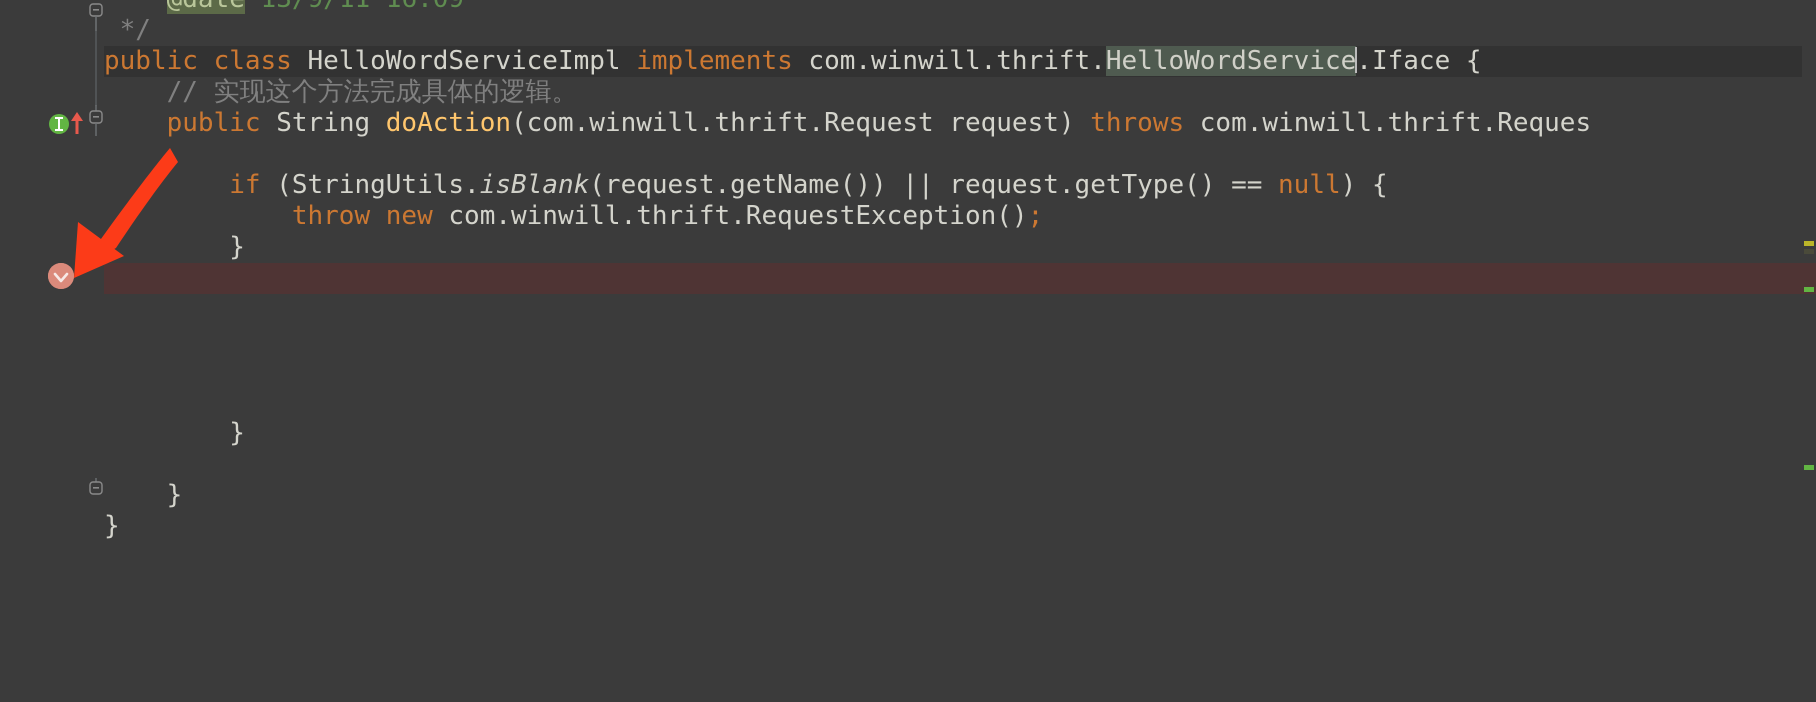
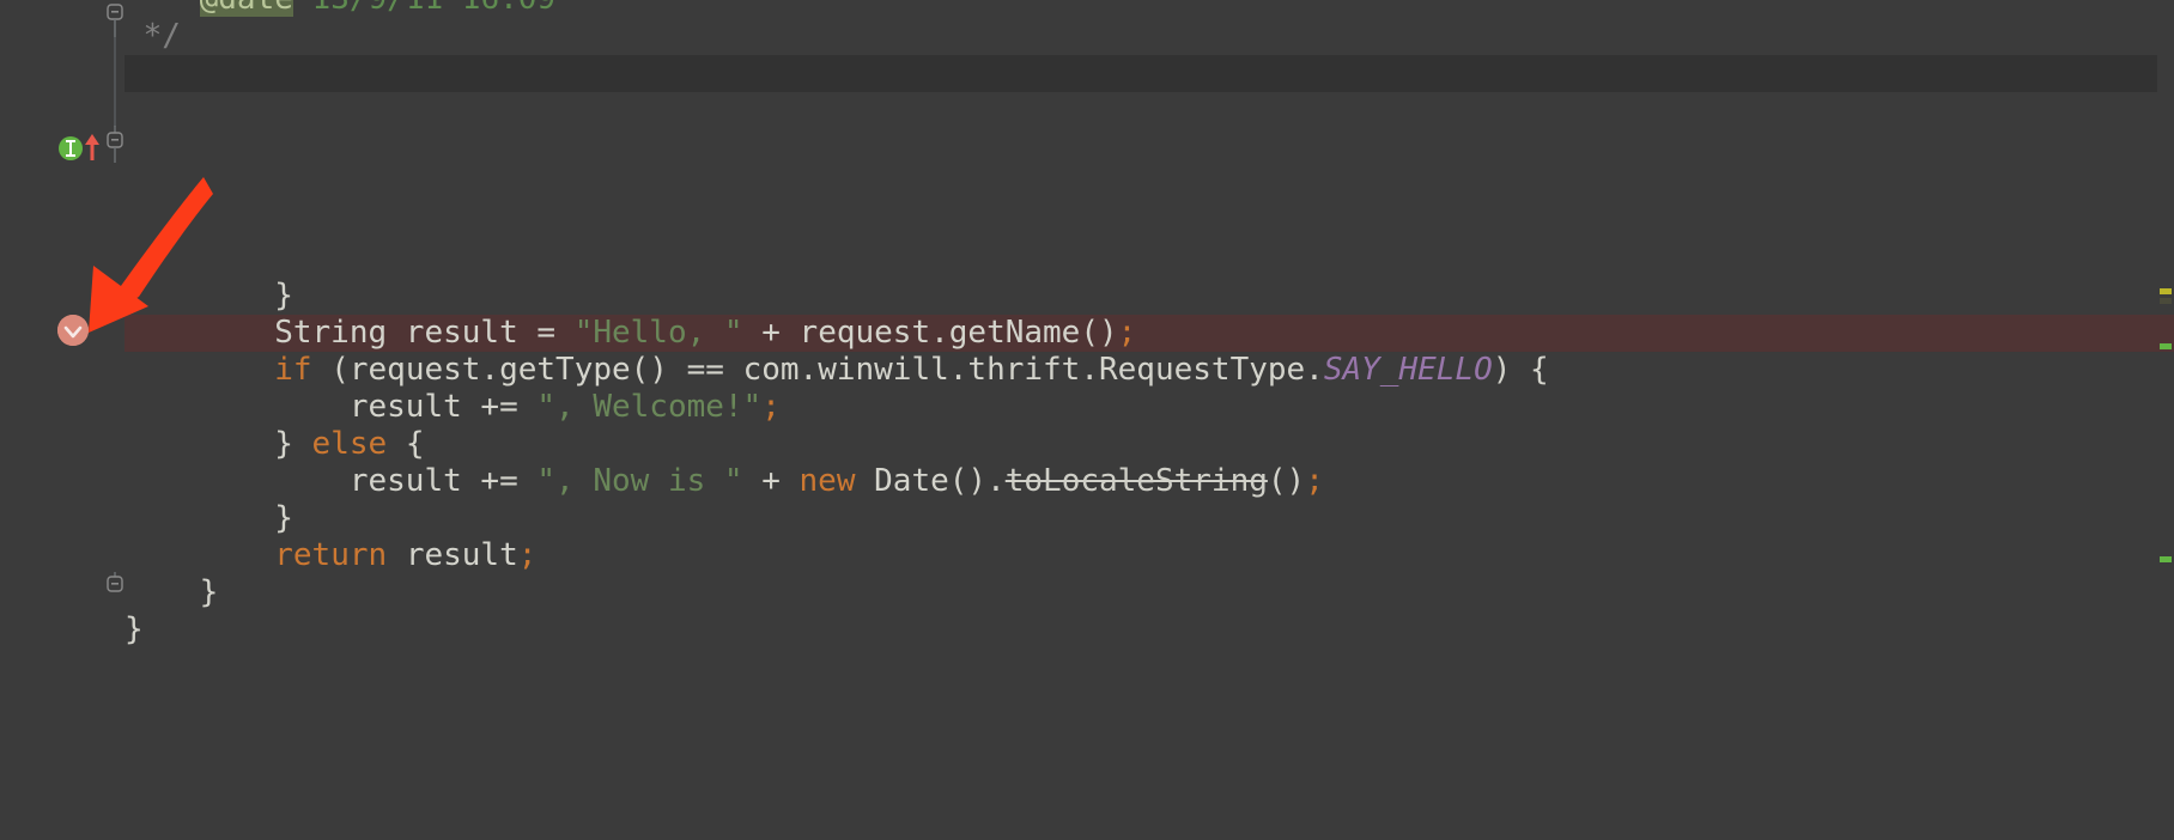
  */
- public class HelloWordServiceImpl implements com.winwill.thrift.HelloWordService.Iface {
- // 实现这个方法完成具体的逻辑。
- public String doAction(com.winwill.thrift.Request request) throws com.winwill.thrift.Reques
- if (StringUtils.isBlank(request.getName()) || request.getType() == null) {
- throw new com.winwill.thrift.RequestException();
  }
+ String result = "Hello, " + request.getName();
+ if (request.getType() == com.winwill.thrift.RequestType.SAY_HELLO) {
+ result += ", Welcome!";
+ } else {
+ result += ", Now is " + new Date().toLocaleString();
  }
+ return result;
  }
  }
